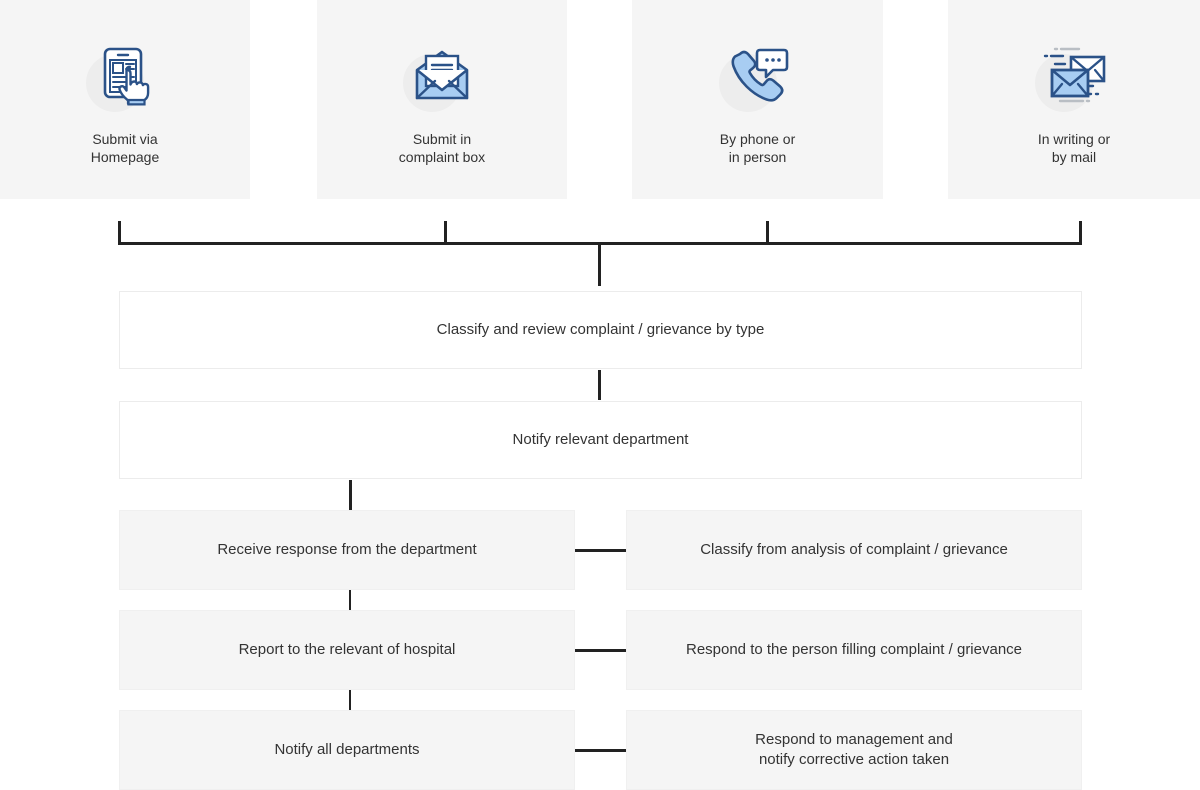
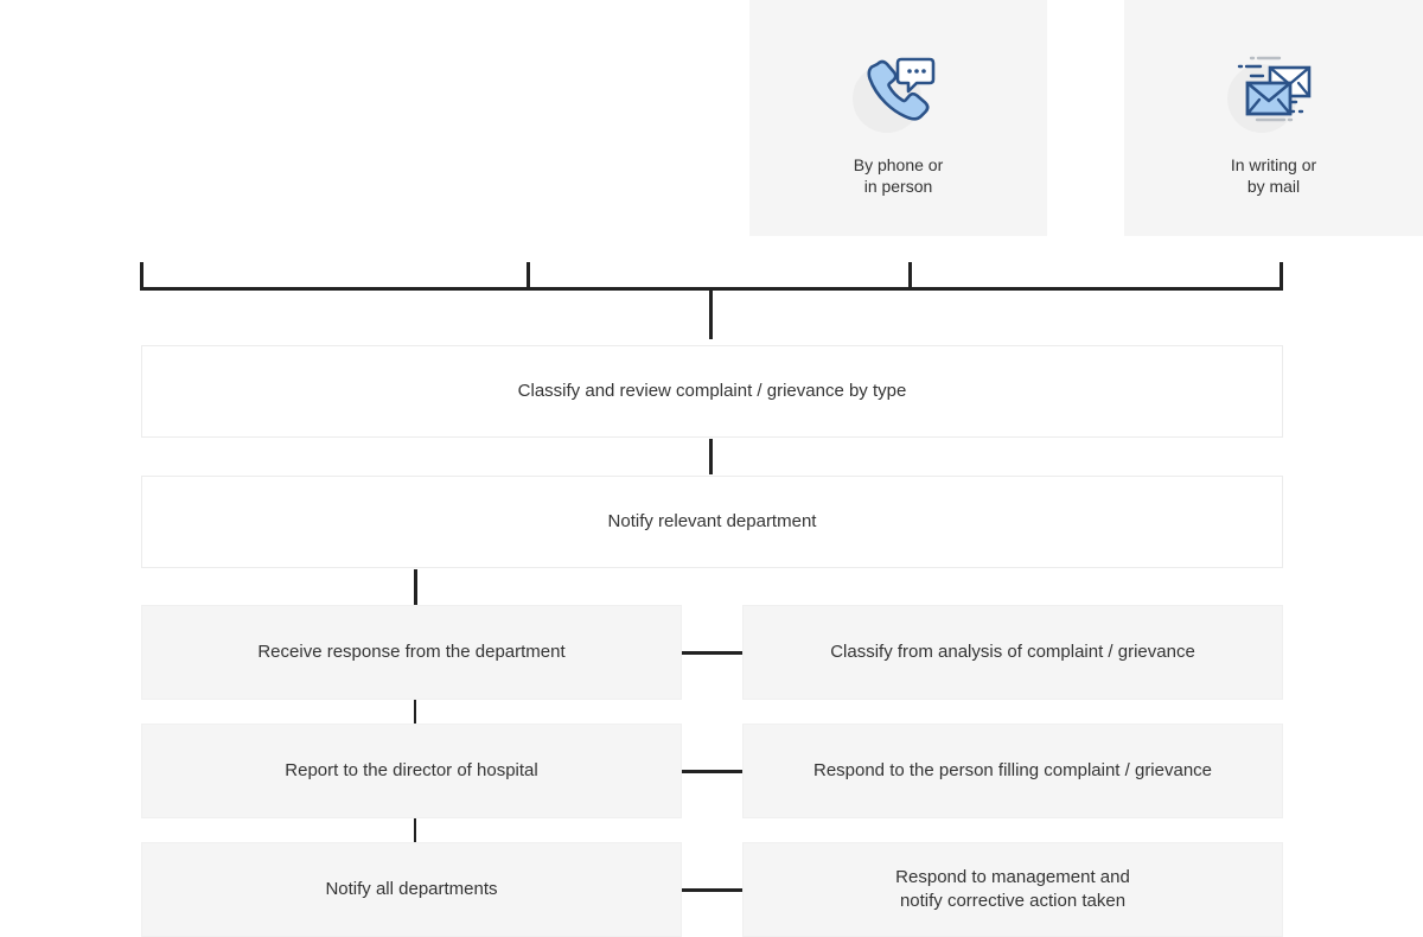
- Submit via
- Homepage
- Submit in
- complaint box
  By phone or
  in person
  In writing or
  by mail
  Classify and review complaint / grievance by type
  Notify relevant department
  Receive response from the department
  Classify from analysis of complaint / grievance
- Report to the relevant of hospital
+ Report to the director of hospital
  Respond to the person filling complaint / grievance
  Notify all departments
  Respond to management and
  notify corrective action taken
